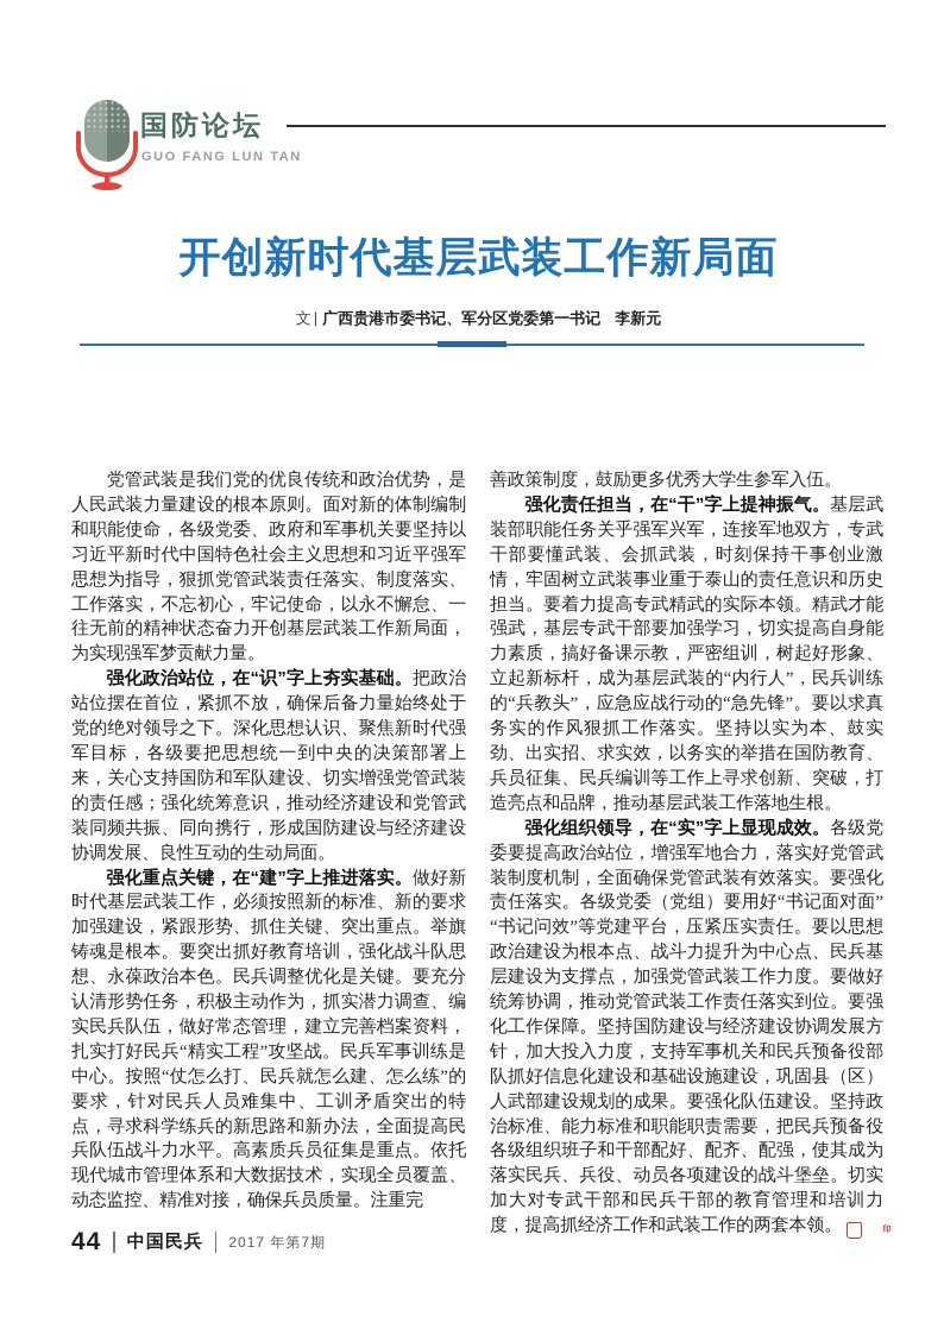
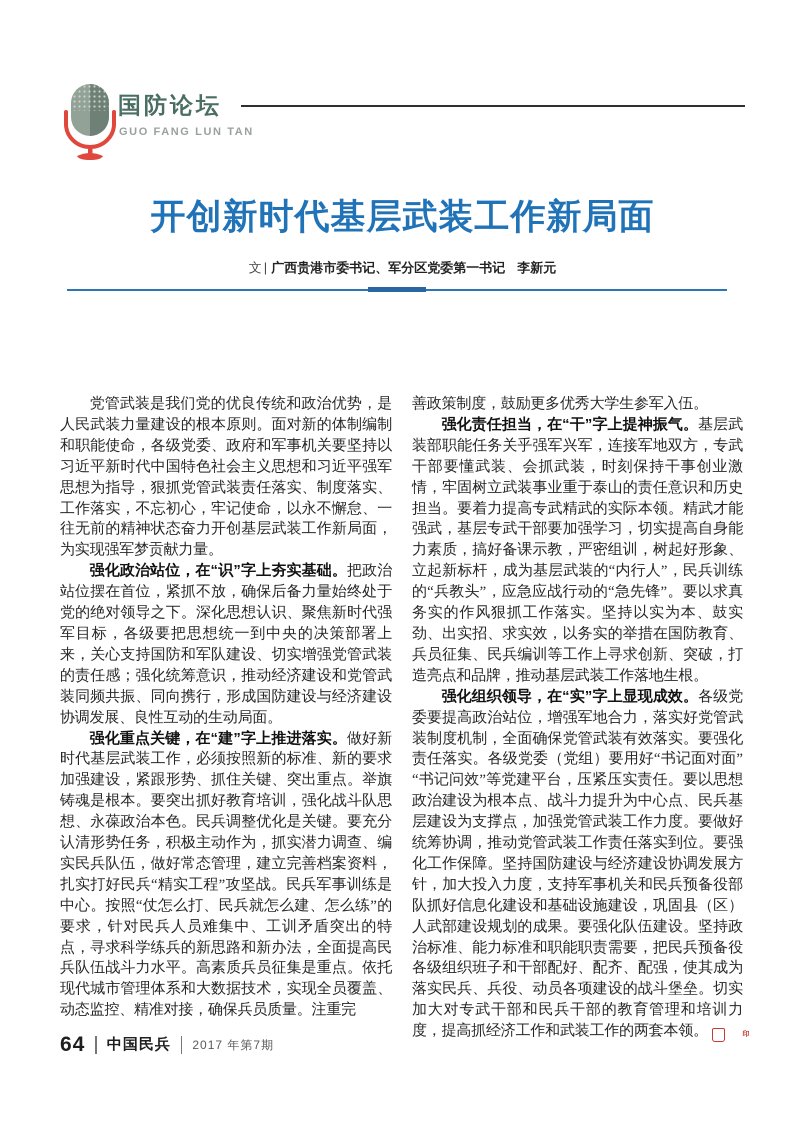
  国防论坛
  GUO FANG LUN TAN
  开创新时代基层武装工作新局面
  文 | 广西贵港市委书记、军分区党委第一书记 李新元
  党管武装是我们党的优良传统和政治优势，是人民武装力量建设的根本原则。面对新的体制编制和职能使命，各级党委、政府和军事机关要坚持以习近平新时代中国特色社会主义思想和习近平强军思想为指导，狠抓党管武装责任落实、制度落实、工作落实，不忘初心，牢记使命，以永不懈怠、一往无前的精神状态奋力开创基层武装工作新局面，为实现强军梦贡献力量。
  强化政治站位，在“识”字上夯实基础。把政治站位摆在首位，紧抓不放，确保后备力量始终处于党的绝对领导之下。深化思想认识、聚焦新时代强军目标，各级要把思想统一到中央的决策部署上来，关心支持国防和军队建设、切实增强党管武装的责任感；强化统筹意识，推动经济建设和党管武装同频共振、同向携行，形成国防建设与经济建设协调发展、良性互动的生动局面。
  强化重点关键，在“建”字上推进落实。做好新时代基层武装工作，必须按照新的标准、新的要求加强建设，紧跟形势、抓住关键、突出重点。举旗铸魂是根本。要突出抓好教育培训，强化战斗队思想、永葆政治本色。民兵调整优化是关键。要充分认清形势任务，积极主动作为，抓实潜力调查、编实民兵队伍，做好常态管理，建立完善档案资料，扎实打好民兵“精实工程”攻坚战。民兵军事训练是中心。按照“仗怎么打、民兵就怎么建、怎么练”的要求，针对民兵人员难集中、工训矛盾突出的特点，寻求科学练兵的新思路和新办法，全面提高民兵队伍战斗力水平。高素质兵员征集是重点。依托现代城市管理体系和大数据技术，实现全员覆盖、动态监控、精准对接，确保兵员质量。注重完
  善政策制度，鼓励更多优秀大学生参军入伍。
  强化责任担当，在“干”字上提神振气。基层武装部职能任务关乎强军兴军，连接军地双方，专武干部要懂武装、会抓武装，时刻保持干事创业激情，牢固树立武装事业重于泰山的责任意识和历史担当。要着力提高专武精武的实际本领。精武才能强武，基层专武干部要加强学习，切实提高自身能力素质，搞好备课示教，严密组训，树起好形象、立起新标杆，成为基层武装的“内行人”，民兵训练的“兵教头”，应急应战行动的“急先锋”。要以求真务实的作风狠抓工作落实。坚持以实为本、鼓实劲、出实招、求实效，以务实的举措在国防教育、兵员征集、民兵编训等工作上寻求创新、突破，打造亮点和品牌，推动基层武装工作落地生根。
  强化组织领导，在“实”字上显现成效。各级党委要提高政治站位，增强军地合力，落实好党管武装制度机制，全面确保党管武装有效落实。要强化责任落实。各级党委（党组）要用好“书记面对面”“书记问效”等党建平台，压紧压实责任。要以思想政治建设为根本点、战斗力提升为中心点、民兵基层建设为支撑点，加强党管武装工作力度。要做好统筹协调，推动党管武装工作责任落实到位。要强化工作保障。坚持国防建设与经济建设协调发展方针，加大投入力度，支持军事机关和民兵预备役部队抓好信息化建设和基础设施建设，巩固县（区）人武部建设规划的成果。要强化队伍建设。坚持政治标准、能力标准和职能职责需要，把民兵预备役各级组织班子和干部配好、配齐、配强，使其成为落实民兵、兵役、动员各项建设的战斗堡垒。切实加大对专武干部和民兵干部的教育管理和培训力度，提高抓经济工作和武装工作的两套本领。
- 44
+ 64
  中国民兵
  2017 年第7期
